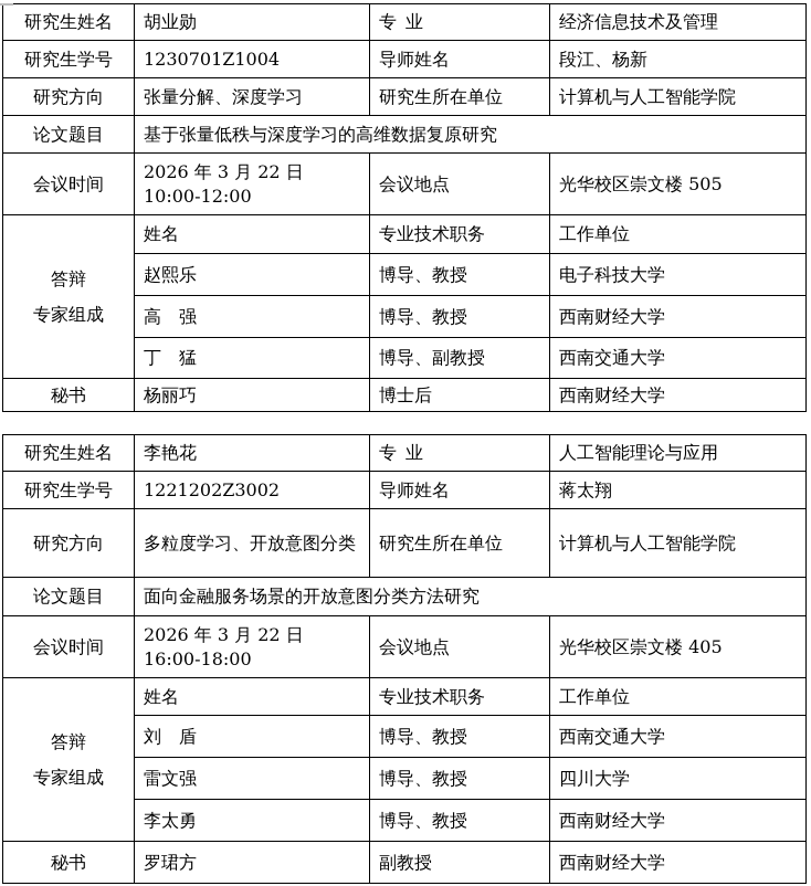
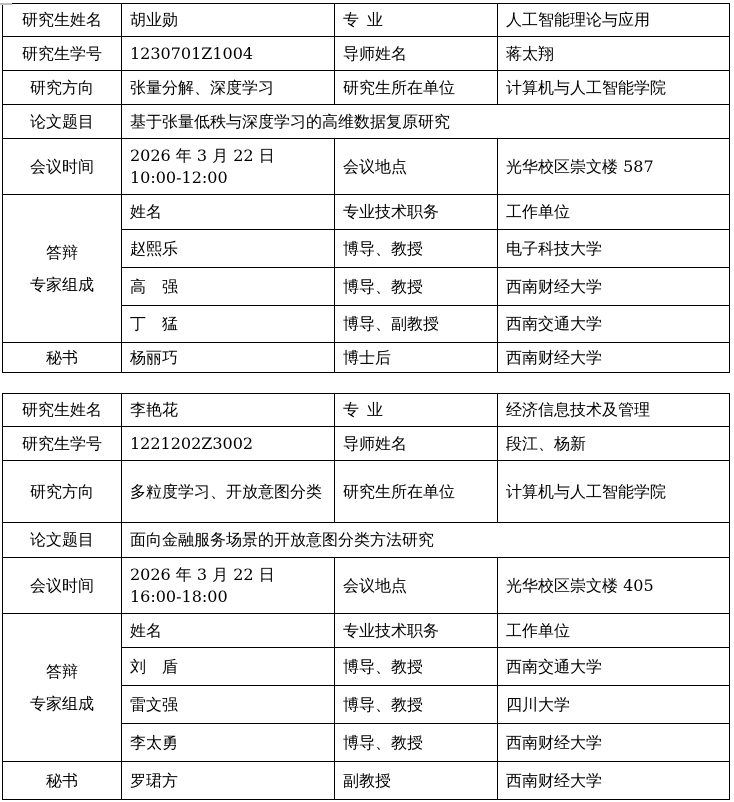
- 研究生姓名	胡业勋	专 业	经济信息技术及管理
+ 研究生姓名	胡业勋	专 业	人工智能理论与应用
- 研究生学号	1230701Z1004	导师姓名	段江、杨新
+ 研究生学号	1230701Z1004	导师姓名	蒋太翔
  研究方向	张量分解、深度学习	研究生所在单位	计算机与人工智能学院
  论文题目	基于张量低秩与深度学习的高维数据复原研究
- 会议时间	2026 年 3 月 22 日 10:00-12:00	会议地点	光华校区崇文楼 505
+ 会议时间	2026 年 3 月 22 日 10:00-12:00	会议地点	光华校区崇文楼 587
  答辩 专家组成	姓名	专业技术职务	工作单位
  赵熙乐	博导、教授	电子科技大学
  高 强	博导、教授	西南财经大学
  丁 猛	博导、副教授	西南交通大学
  秘书	杨丽巧	博士后	西南财经大学
- 研究生姓名	李艳花	专 业	人工智能理论与应用
+ 研究生姓名	李艳花	专 业	经济信息技术及管理
- 研究生学号	1221202Z3002	导师姓名	蒋太翔
+ 研究生学号	1221202Z3002	导师姓名	段江、杨新
  研究方向	多粒度学习、开放意图分类	研究生所在单位	计算机与人工智能学院
  论文题目	面向金融服务场景的开放意图分类方法研究
  会议时间	2026 年 3 月 22 日 16:00-18:00	会议地点	光华校区崇文楼 405
  答辩 专家组成	姓名	专业技术职务	工作单位
  刘 盾	博导、教授	西南交通大学
  雷文强	博导、教授	四川大学
  李太勇	博导、教授	西南财经大学
  秘书	罗珺方	副教授	西南财经大学
